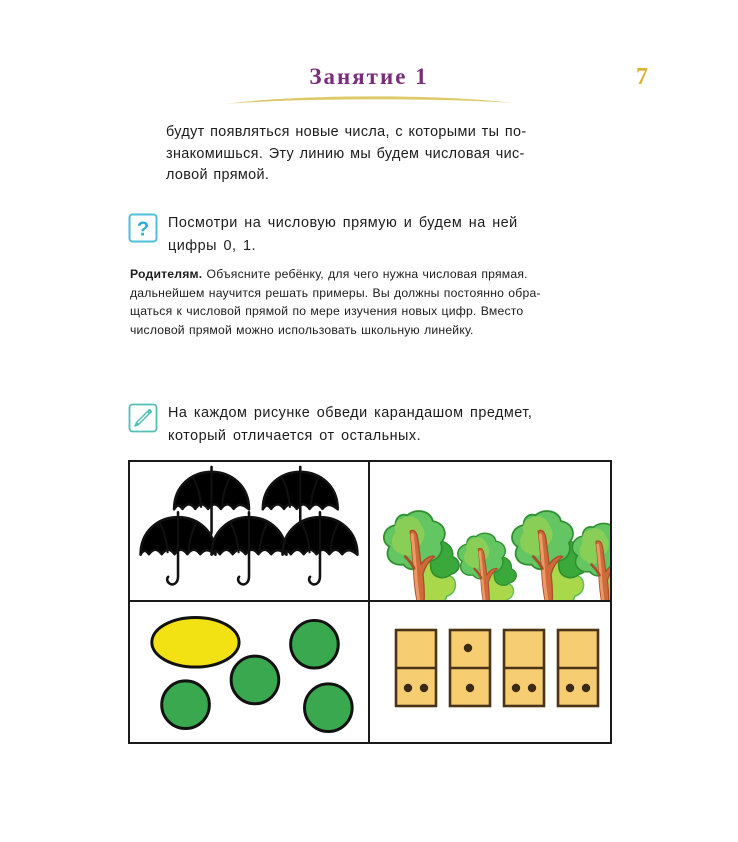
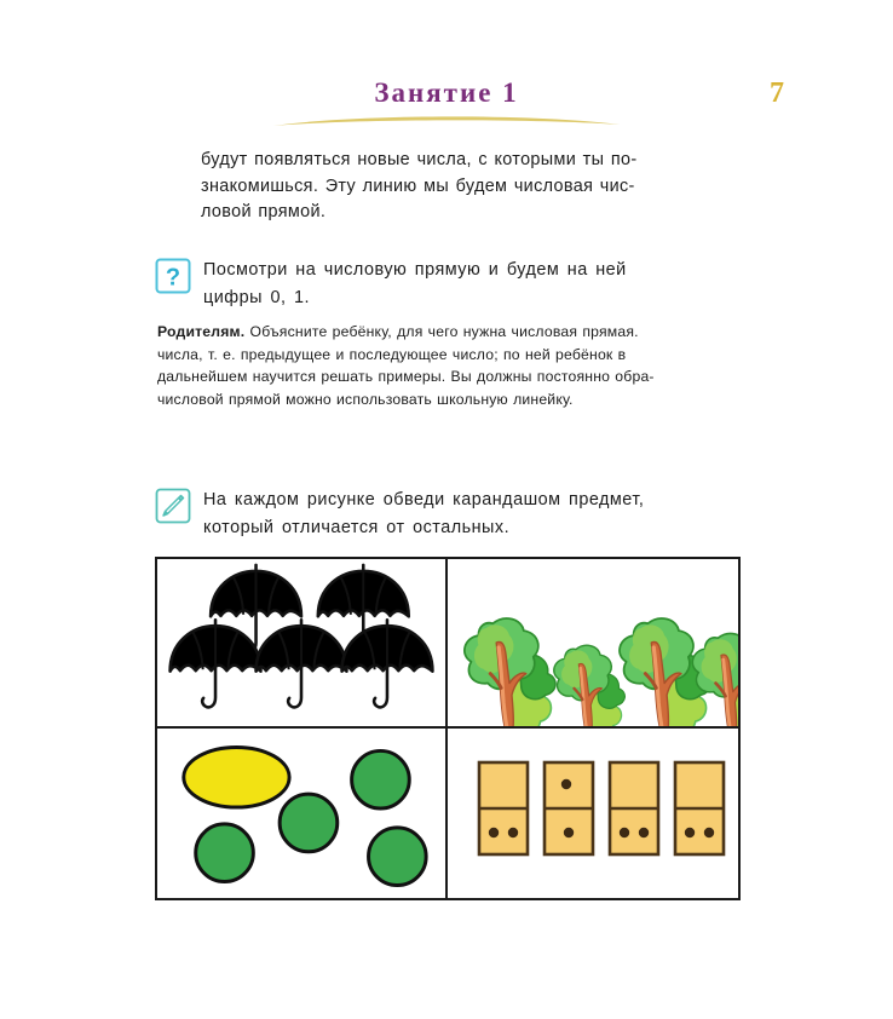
  Занятие 1
  7
  будут появляться новые числа, с которыми ты по-
  знакомишься. Эту линию мы будем числовая чис-
  ловой прямой.
  ?
  Посмотри на числовую прямую и будем на ней
  цифры 0, 1.
  Родителям. Объясните ребёнку, для чего нужна числовая прямая.
+ числа, т. е. предыдущее и последующее число; по ней ребёнок в
  дальнейшем научится решать примеры. Вы должны постоянно обра-
- щаться к числовой прямой по мере изучения новых цифр. Вместо
  числовой прямой можно использовать школьную линейку.
  На каждом рисунке обведи карандашом предмет,
  который отличается от остальных.
